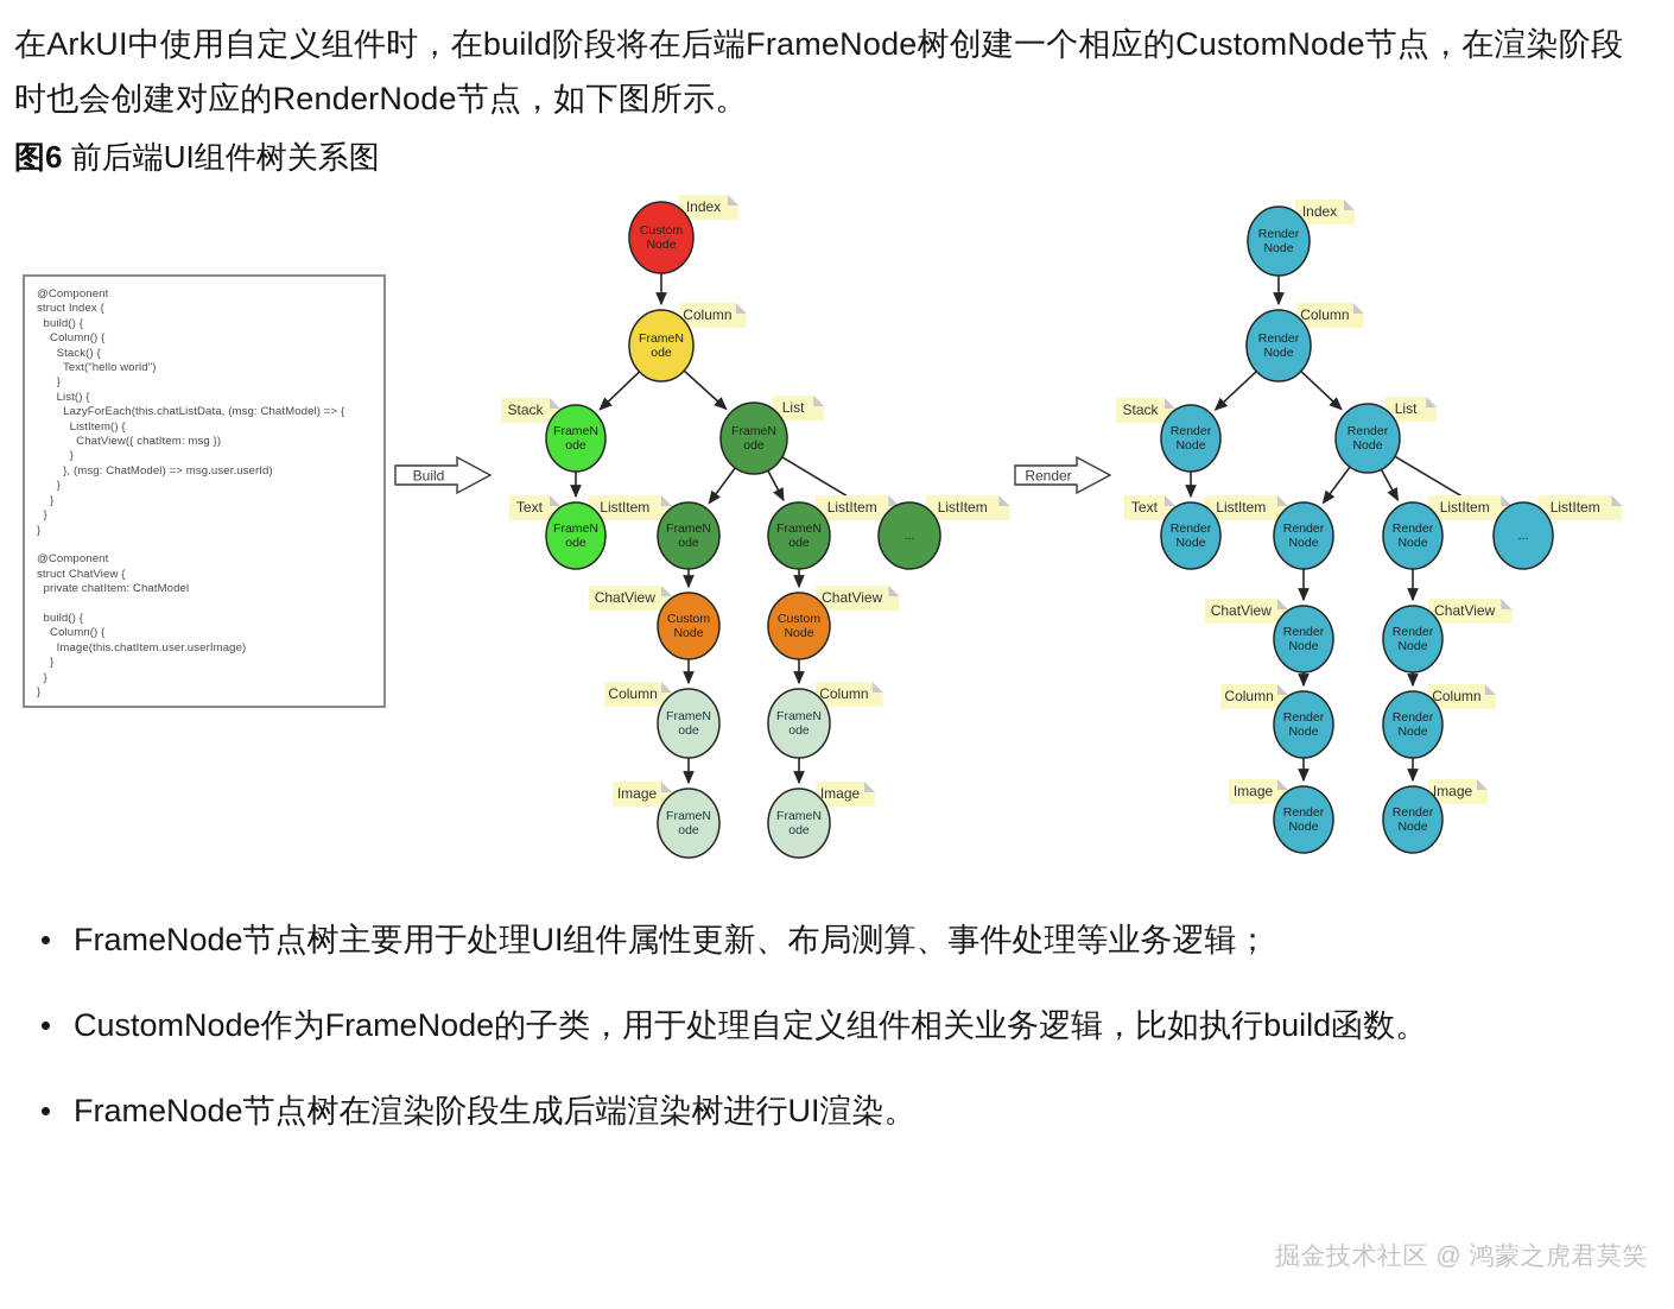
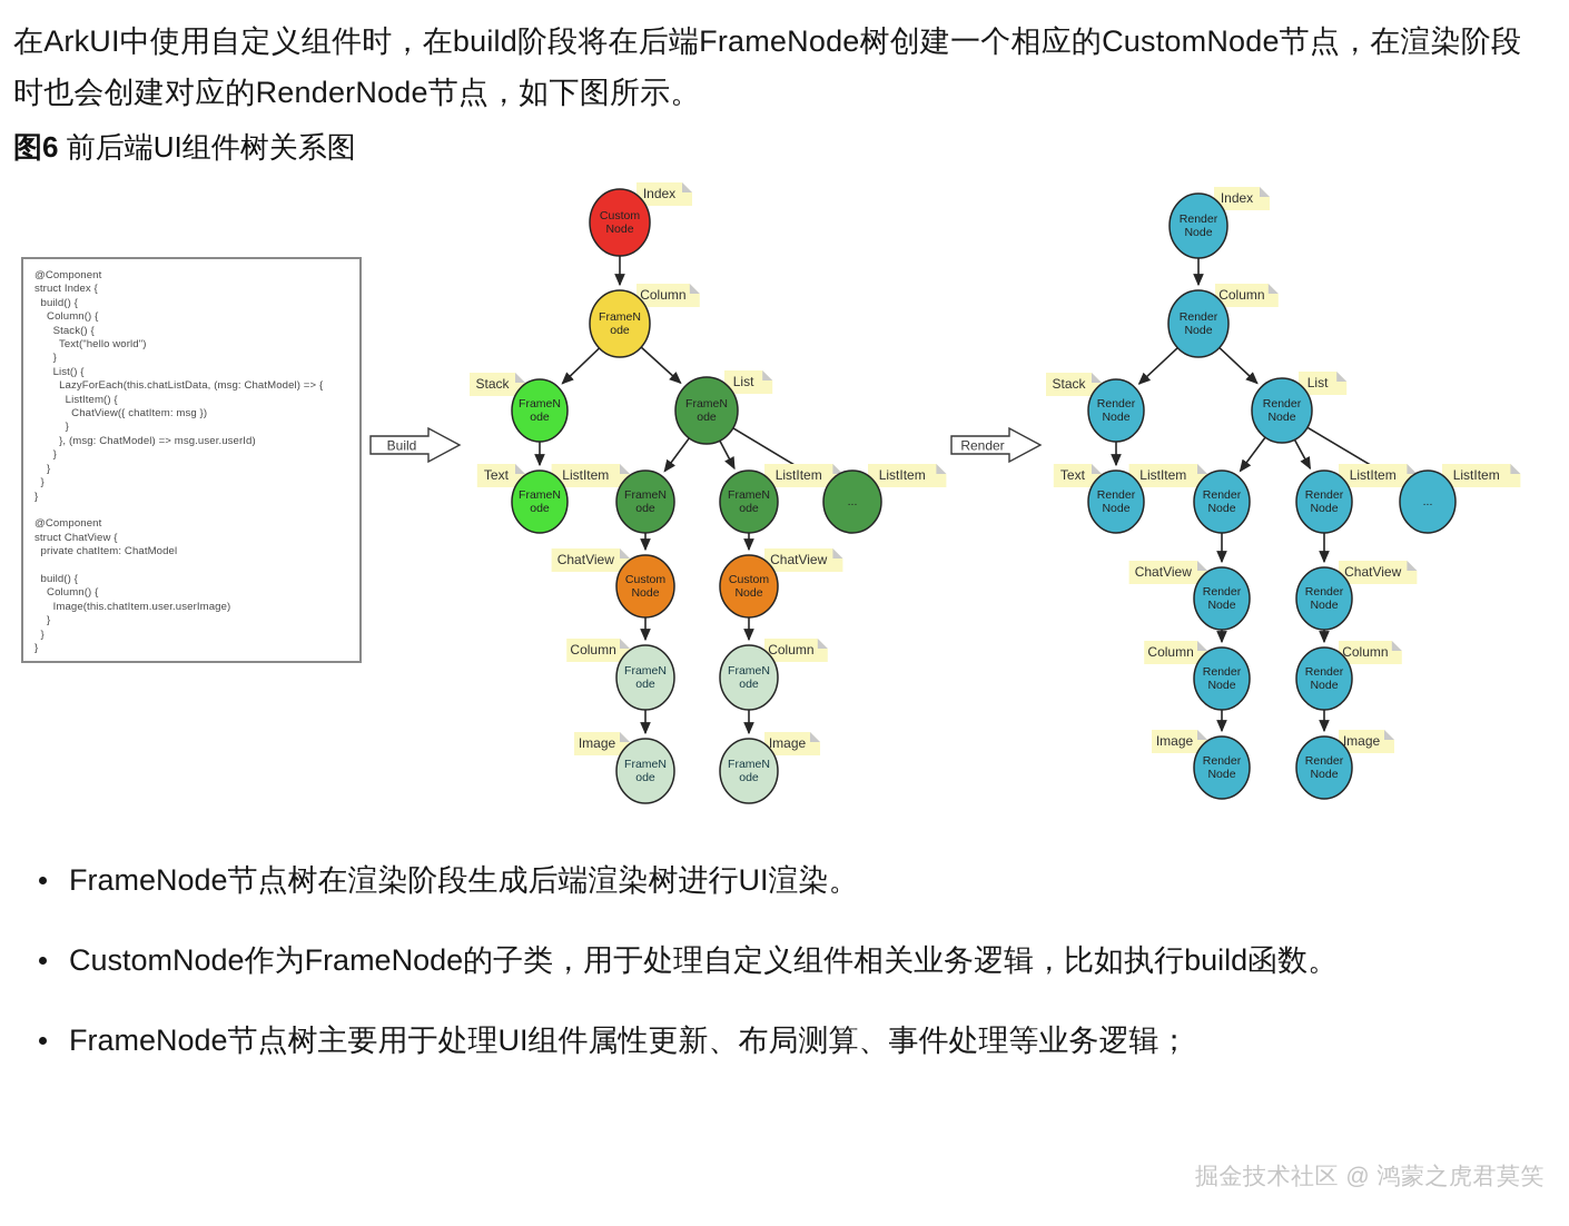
  在ArkUI中使用自定义组件时，在build阶段将在后端FrameNode树创建一个相应的CustomNode节点，在渲染阶段时也会创建对应的RenderNode节点，如下图所示。
  图6 前后端UI组件树关系图
  @Component
  struct Index {
  build() {
  Column() {
  Stack() {
  Text("hello world")
  }
  List() {
  LazyForEach(this.chatListData, (msg: ChatModel) => {
  ListItem() {
  ChatView({ chatItem: msg })
  }
  }, (msg: ChatModel) => msg.user.userId)
  }
  }
  }
  }
  @Component
  struct ChatView {
  private chatItem: ChatModel
  build() {
  Column() {
  Image(this.chatItem.user.userImage)
  }
  }
  }
  Index
  Column
  Stack
  List
  Text
  ListItem
  ListItem
  ListItem
  ChatView
  ChatView
  Column
  Column
  Image
  Image
  Index
  Column
  Stack
  List
  Text
  ListItem
  ListItem
  ListItem
  ChatView
  ChatView
  Column
  Column
  Image
  Image
  Custom
  Node
  FrameN
  ode
  FrameN
  ode
  FrameN
  ode
  FrameN
  ode
  FrameN
  ode
  FrameN
  ode
  ...
  Custom
  Node
  Custom
  Node
  FrameN
  ode
  FrameN
  ode
  FrameN
  ode
  FrameN
  ode
  Render
  Node
  Render
  Node
  Render
  Node
  Render
  Node
  Render
  Node
  Render
  Node
  Render
  Node
  ...
  Render
  Node
  Render
  Node
  Render
  Node
  Render
  Node
  Render
  Node
  Render
  Node
  Build
  Render
- FrameNode节点树主要用于处理UI组件属性更新、布局测算、事件处理等业务逻辑；
+ FrameNode节点树在渲染阶段生成后端渲染树进行UI渲染。
  CustomNode作为FrameNode的子类，用于处理自定义组件相关业务逻辑，比如执行build函数。
- FrameNode节点树在渲染阶段生成后端渲染树进行UI渲染。
+ FrameNode节点树主要用于处理UI组件属性更新、布局测算、事件处理等业务逻辑；
  掘金技术社区 @ 鸿蒙之虎君莫笑
